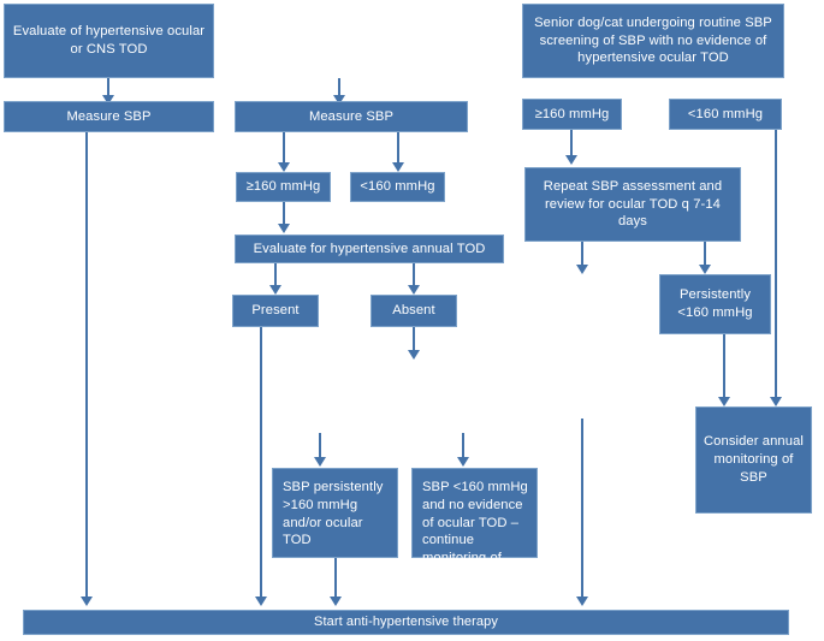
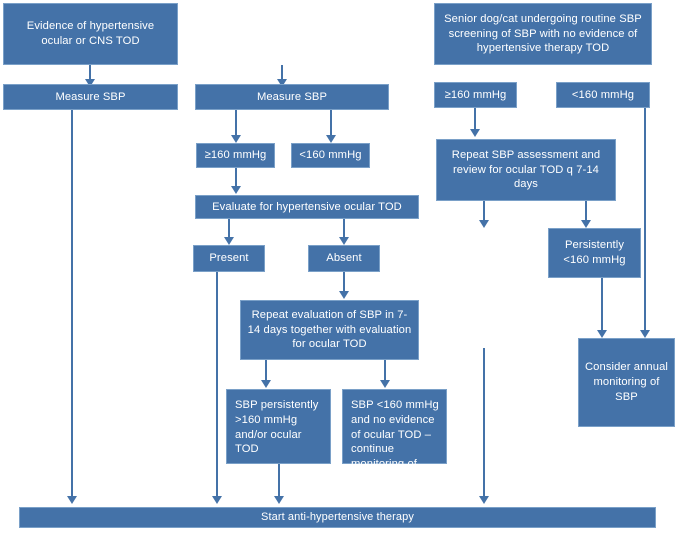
- Evaluate of hypertensive ocular or CNS TOD
+ Evidence of hypertensive ocular or CNS TOD
  Measure SBP
  Measure SBP
  ≥160 mmHg
  <160 mmHg
- Evaluate for hypertensive annual TOD
+ Evaluate for hypertensive ocular TOD
  Present
  Absent
+ Repeat evaluation of SBP in 7-14 days together with evaluation for ocular TOD
  SBP persistently >160 mmHg and/or ocular TOD
  SBP <160 mmHg and no evidence of ocular TOD – continue monitoring of
- Senior dog/cat undergoing routine SBP screening of SBP with no evidence of hypertensive ocular TOD
+ Senior dog/cat undergoing routine SBP screening of SBP with no evidence of hypertensive therapy TOD
  ≥160 mmHg
  <160 mmHg
  Repeat SBP assessment and review for ocular TOD q 7-14 days
  Persistently <160 mmHg
  Consider annual monitoring of SBP
  Start anti-hypertensive therapy
